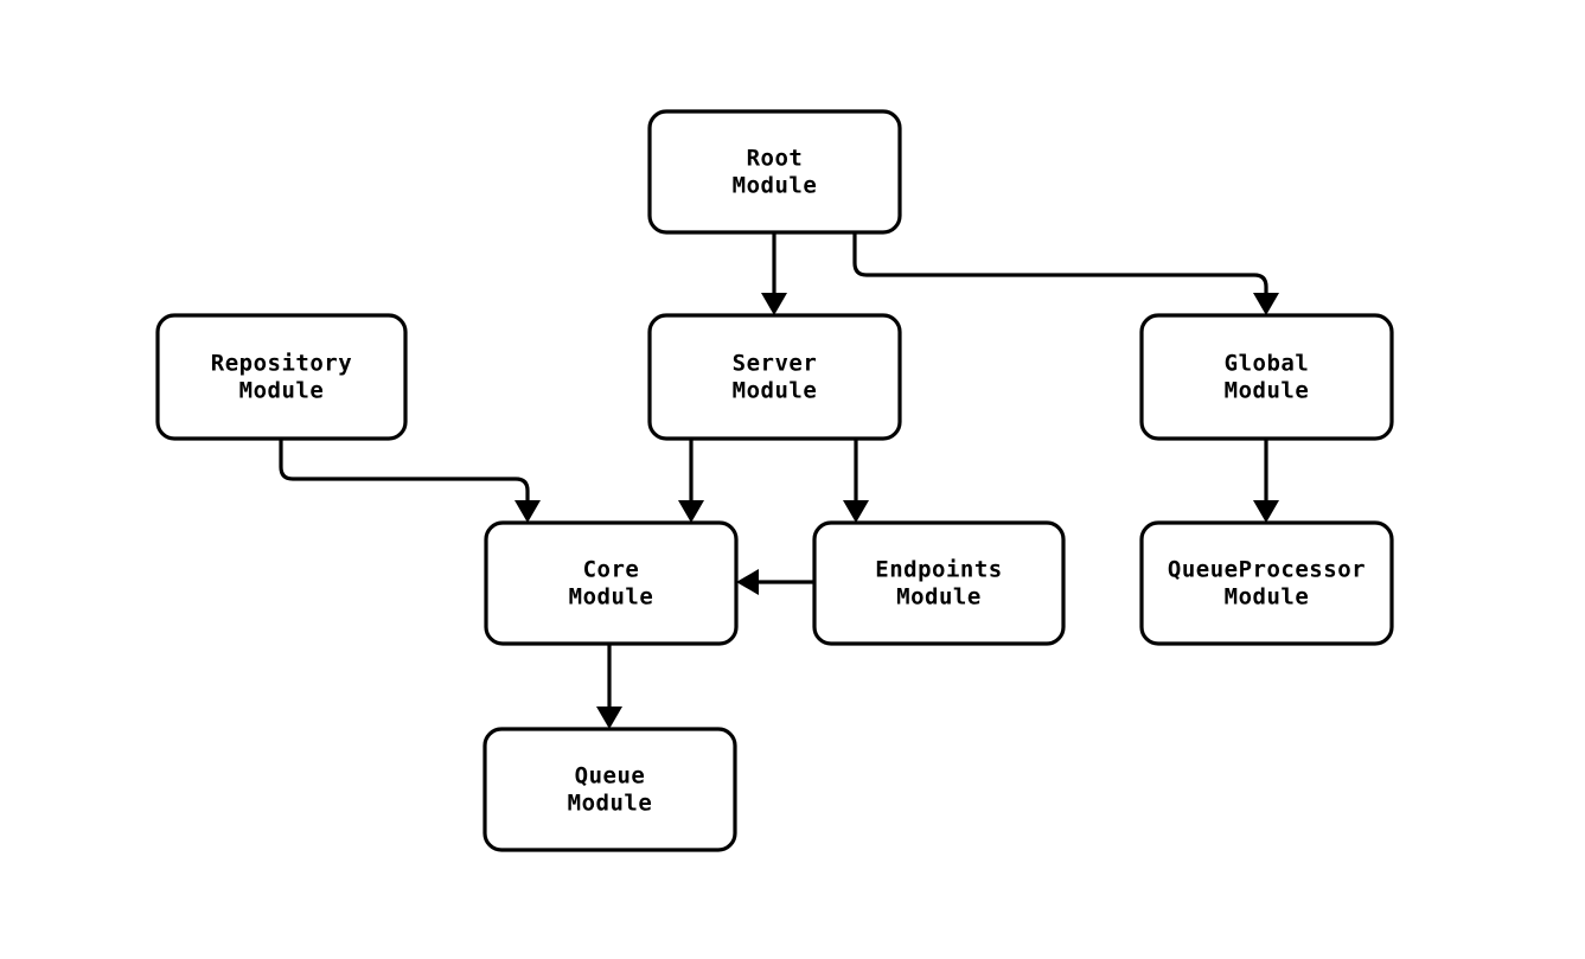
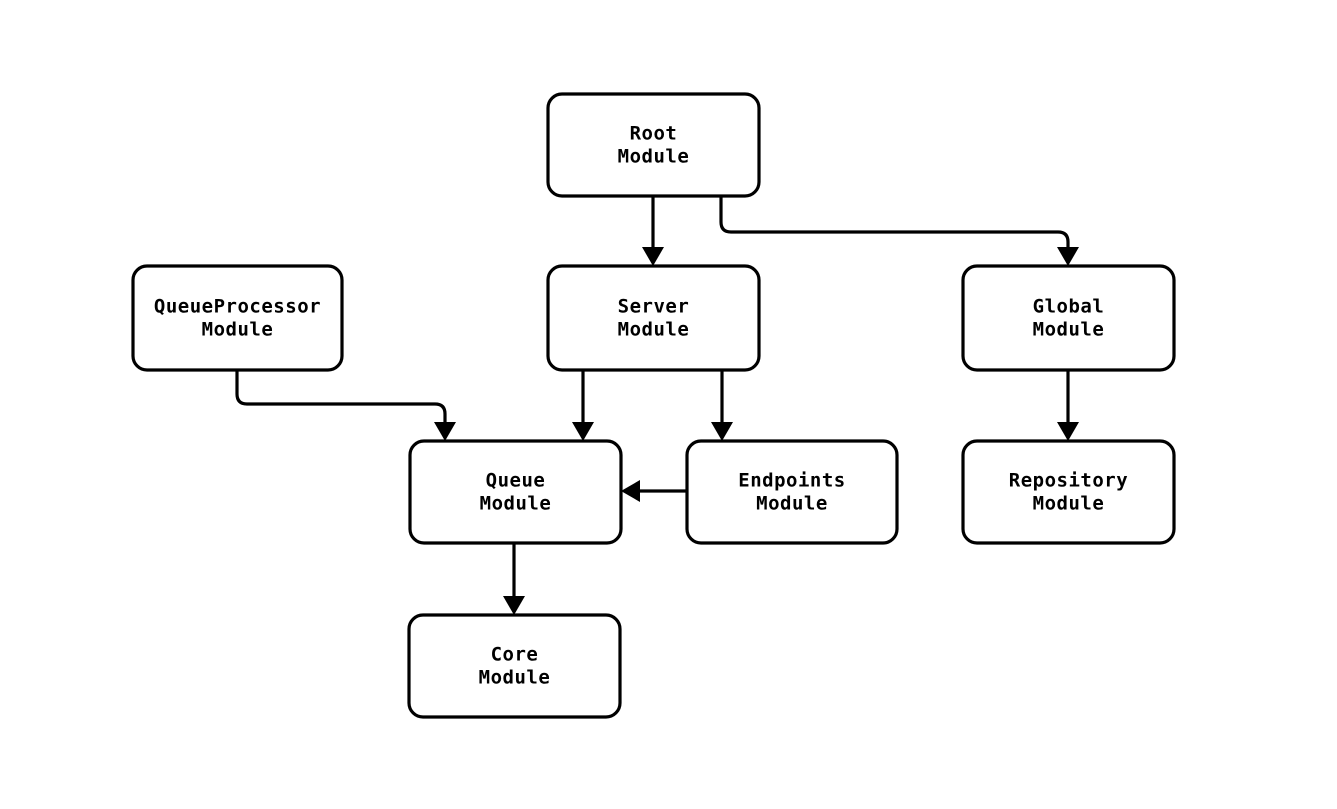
  Root
  Module
- Repository
+ QueueProcessor
  Module
  Server
  Module
  Global
  Module
- Core
+ Queue
  Module
  Endpoints
  Module
- QueueProcessor
+ Repository
  Module
- Queue
+ Core
  Module
